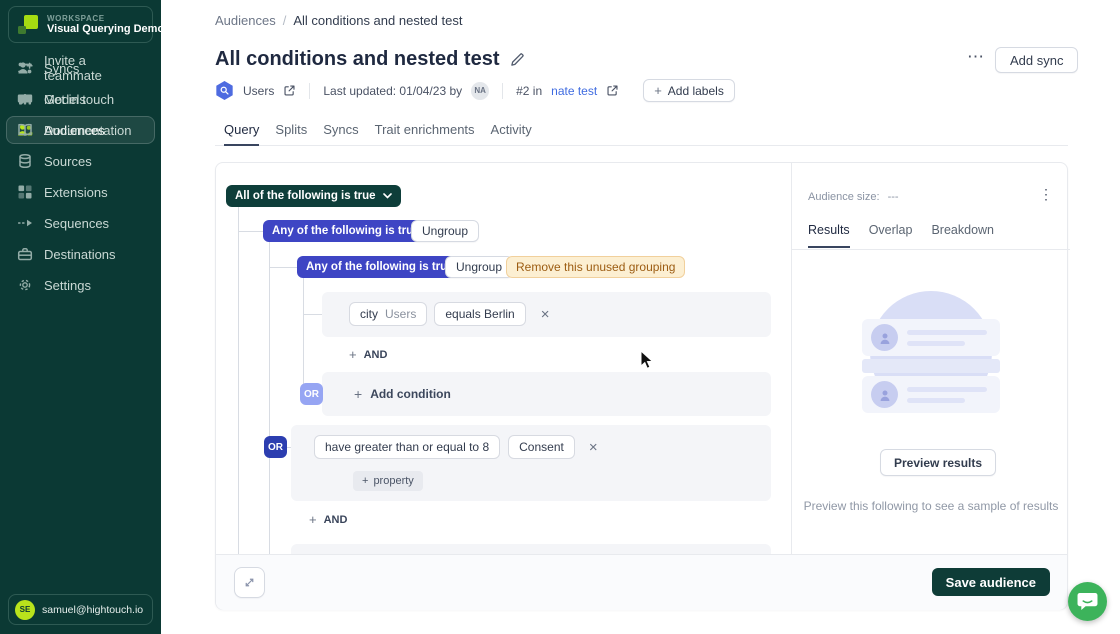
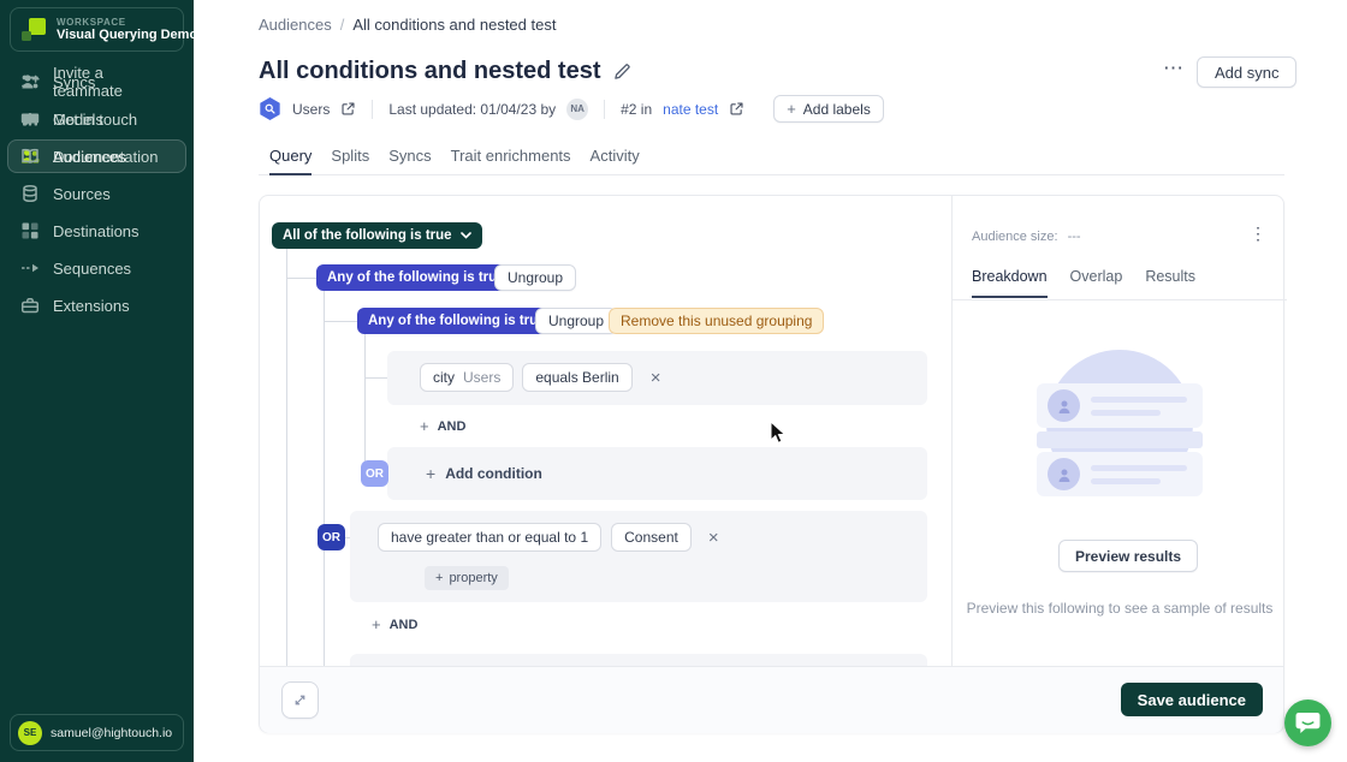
  WORKSPACE
  Visual Querying Dem
  Syncs
  Models
  Audiences
  Sources
- Extensions
+ Destinations
  Sequences
- Destinations
+ Extensions
- Settings
  Invite a teammate
  Get in touch
  Documentation
  SE
  samuel@hightouch.io
  Audiences
  /
  All conditions and nested test
  All conditions and nested test
  Users
  Last updated: 01/04/23 by
  NA
  #2 in
  nate test
  +
  Add labels
  ⋯
  Add sync
  Query
  Splits
  Syncs
  Trait enrichments
  Activity
  All of the following is true
  Any of the following is tru
  Ungroup
  Any of the following is tru
  Ungroup
  Remove this unused grouping
  city
  Users
  equals Berlin
  ×
  +
  AND
  +
  Add condition
  OR
- have greater than or equal to 8
+ have greater than or equal to 1
  Consent
  ×
  +
  property
  OR
  +
  AND
  Audience size: ---
  ⋮
- Results
+ Breakdown
  Overlap
- Breakdown
+ Results
  Preview results
  Preview this following to see a sample of results
  Save audience
